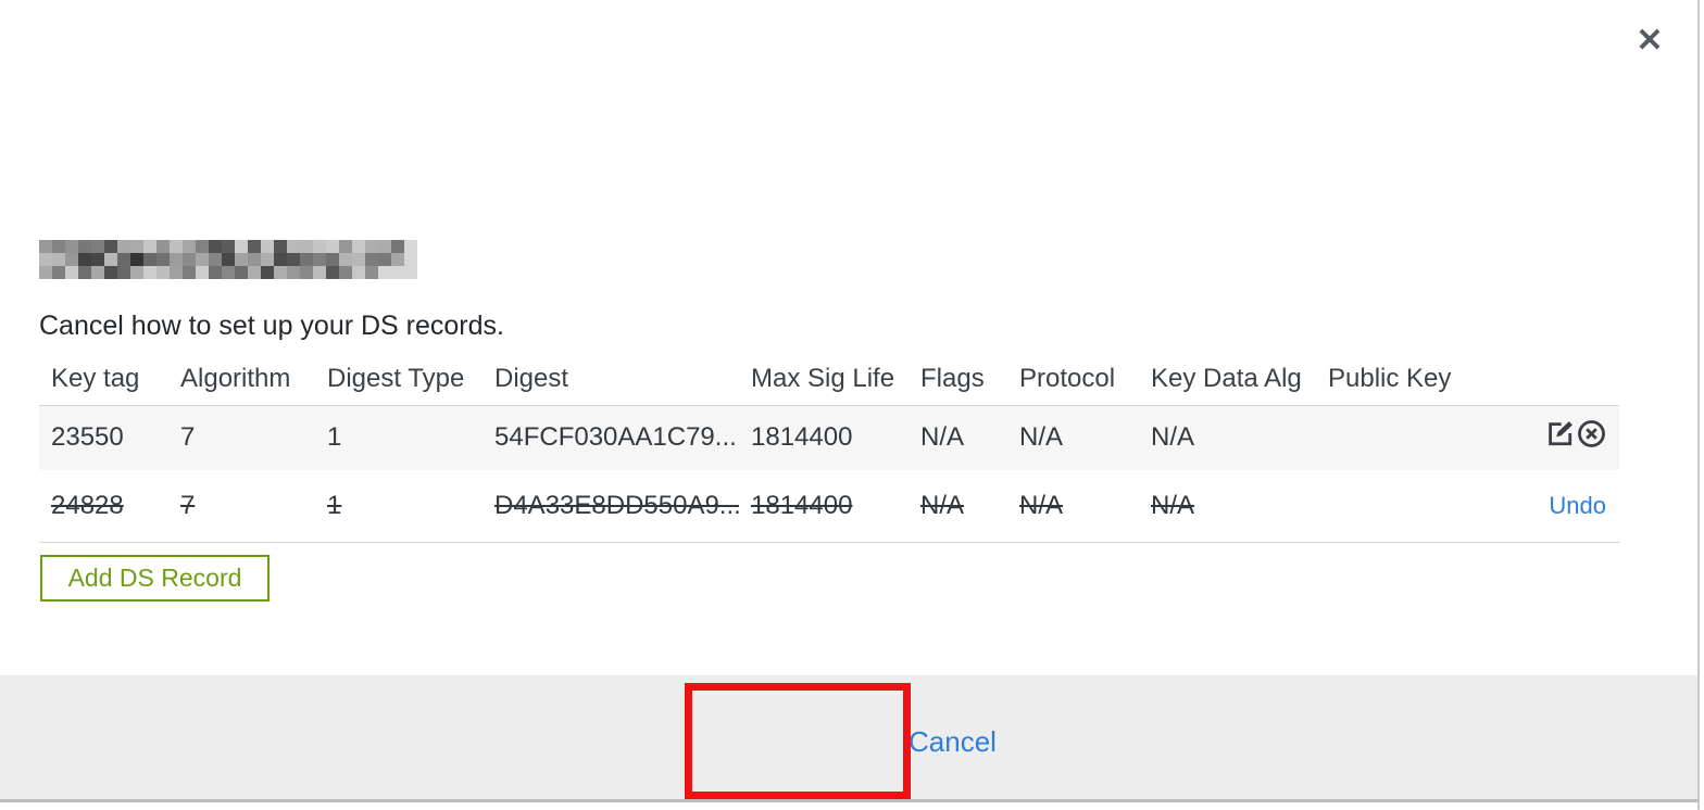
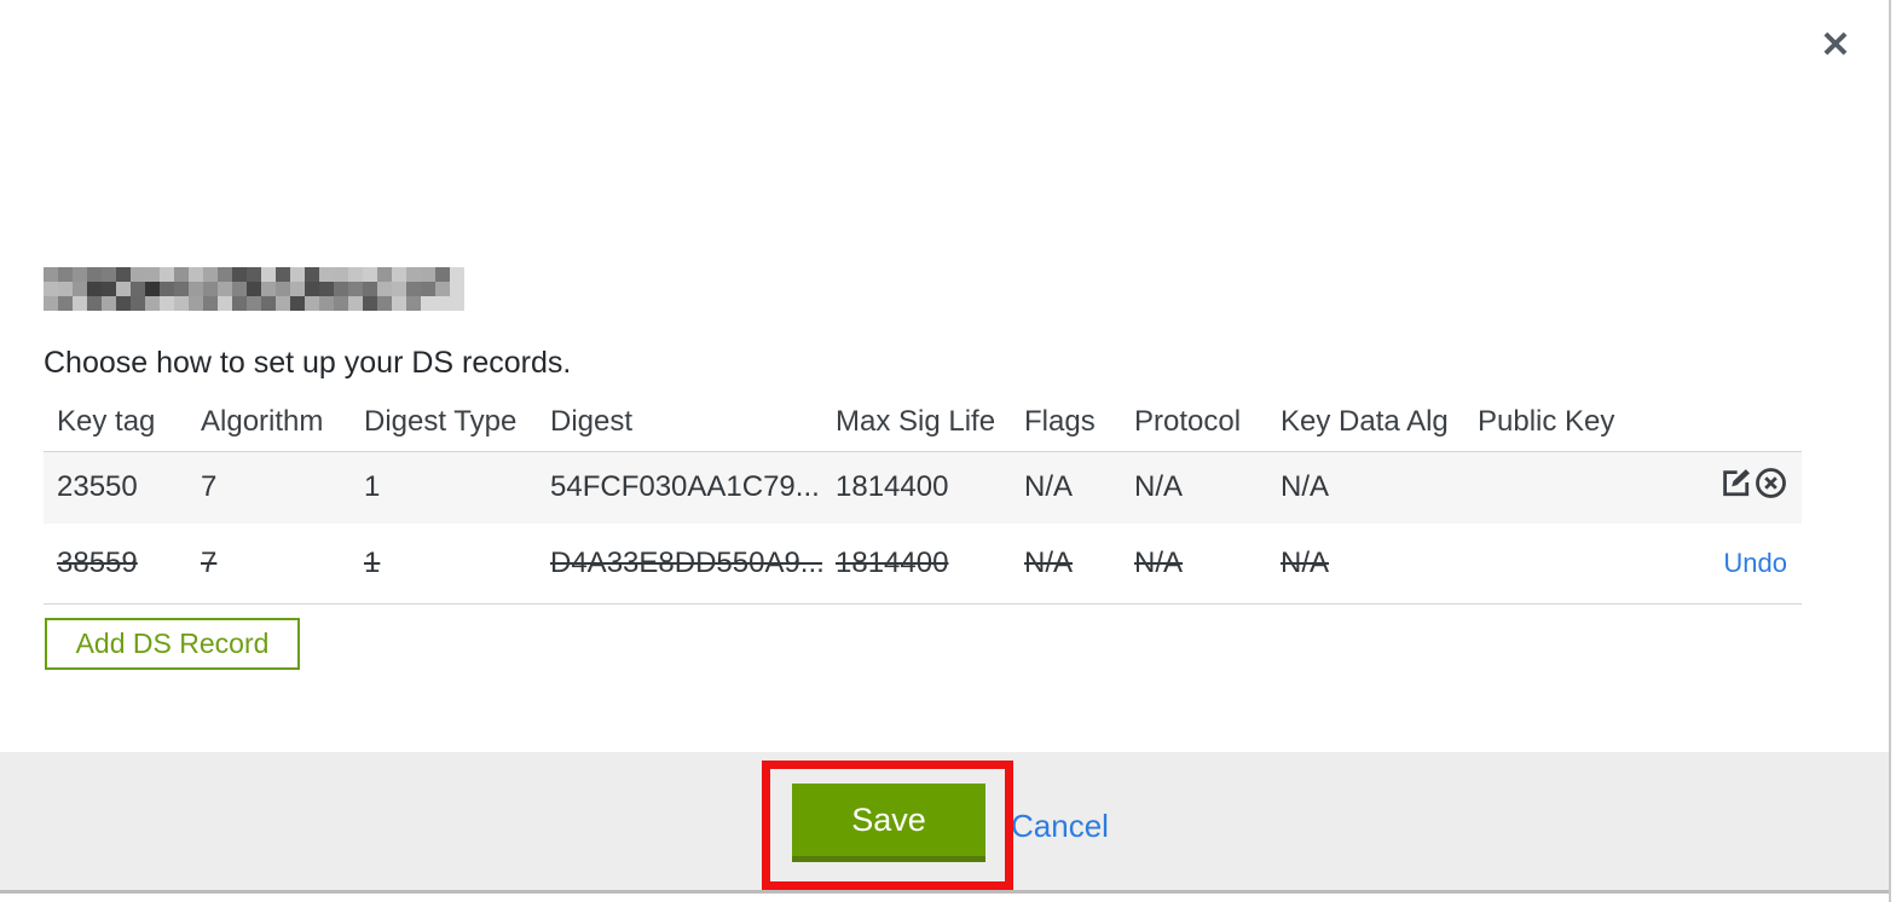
  ✕
- Cancel how to set up your DS records.
+ Choose how to set up your DS records.
  Key tag	Algorithm	Digest Type	Digest	Max Sig Life	Flags	Protocol	Key Data Alg	Public Key
  23550	7	1	54FCF030AA1C79...	1814400	N/A	N/A	N/A
- 24828	7	1	D4A33E8DD550A9...	1814400	N/A	N/A	N/A		Undo
+ 38559	7	1	D4A33E8DD550A9...	1814400	N/A	N/A	N/A		Undo
  Add DS Record
+ Save
  Cancel
